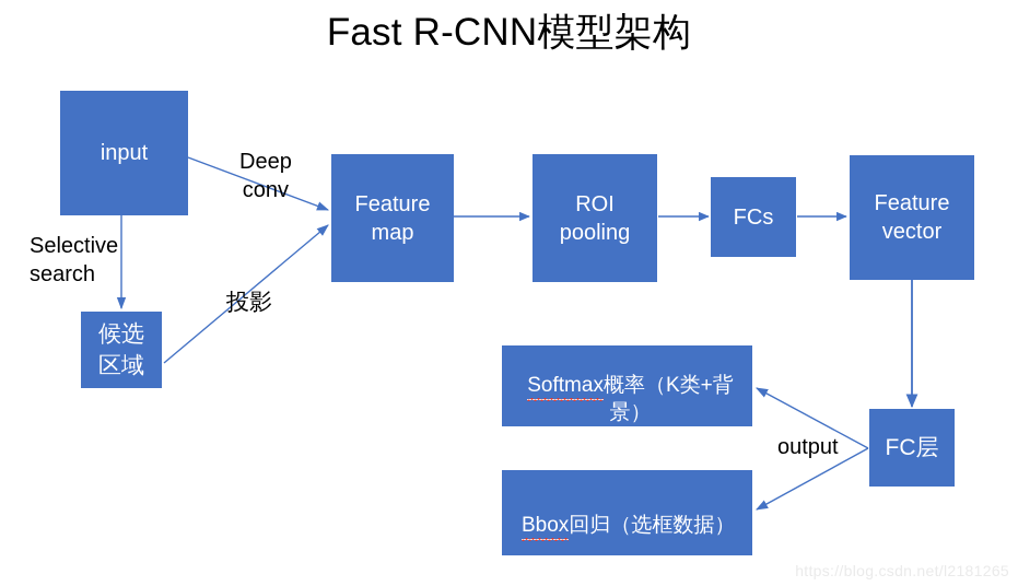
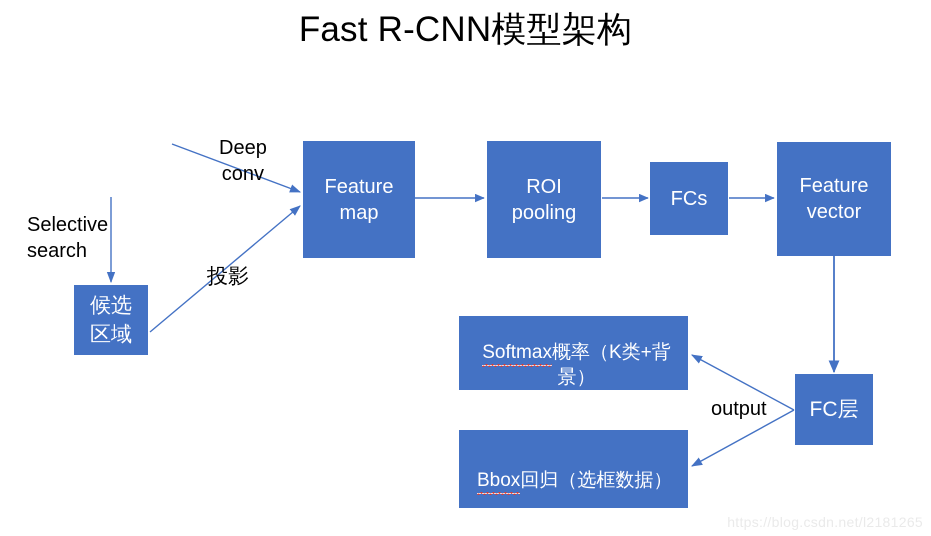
  Fast R-CNN模型架构
- input
  候选
  区域
  Feature
  map
  ROI
  pooling
  FCs
  Feature
  vector
  FC层
  Softmax概率（K类+背景）
  Bbox回归（选框数据）
  Deep
  conv
  Selective
  search
  投影
  output
